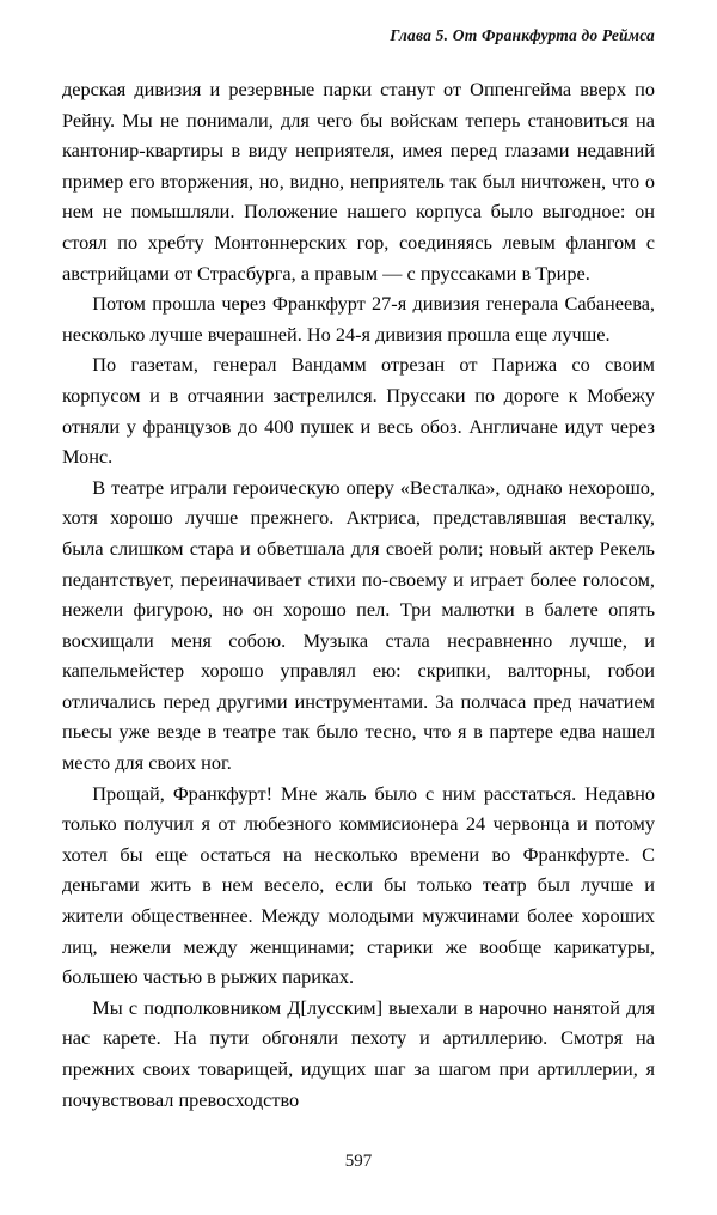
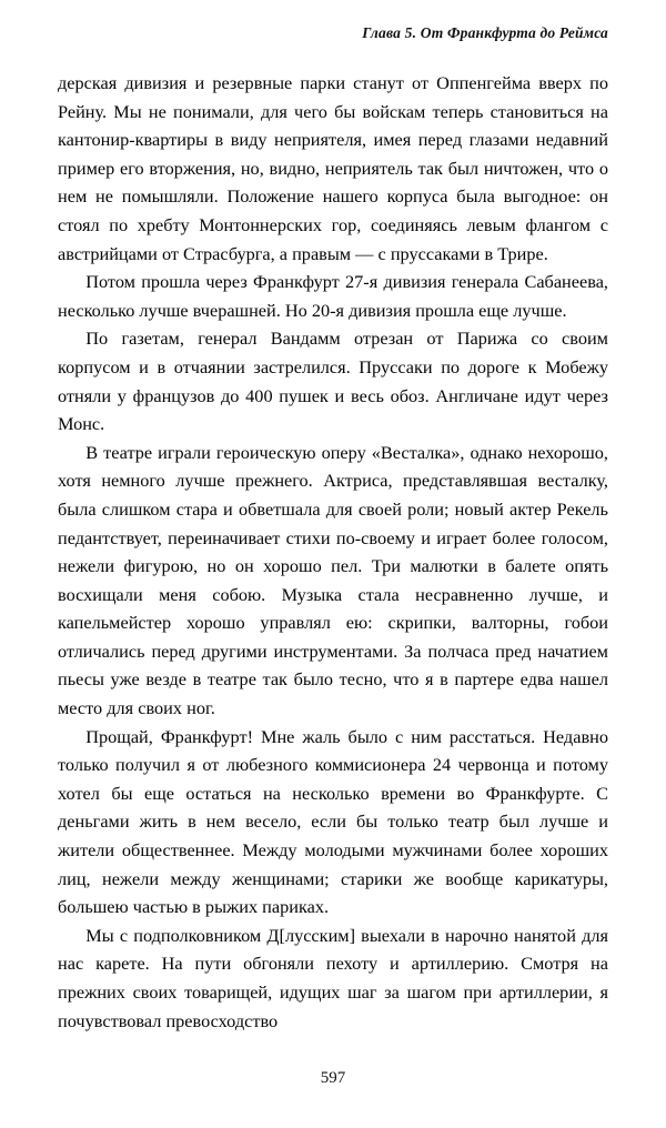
  Глава 5. От Франкфурта до Реймса
- дерская дивизия и резервные парки станут от Оппенгейма вверх по Рейну. Мы не понимали, для чего бы войскам теперь становиться на кантонир-квартиры в виду неприятеля, имея перед глазами недавний пример его вторжения, но, видно, неприятель так был ничтожен, что о нем не помышляли. Положение нашего корпуса было выгодное: он стоял по хребту Монтоннерских гор, соединяясь левым флангом с австрийцами от Страсбурга, а правым — с пруссаками в Трире.
+ дерская дивизия и резервные парки станут от Оппенгейма вверх по Рейну. Мы не понимали, для чего бы войскам теперь становиться на кантонир-квартиры в виду неприятеля, имея перед глазами недавний пример его вторжения, но, видно, неприятель так был ничтожен, что о нем не помышляли. Положение нашего корпуса была выгодное: он стоял по хребту Монтоннерских гор, соединяясь левым флангом с австрийцами от Страсбурга, а правым — с пруссаками в Трире.
- Потом прошла через Франкфурт 27-я дивизия генерала Сабанеева, несколько лучше вчерашней. Но 24-я дивизия прошла еще лучше.
+ Потом прошла через Франкфурт 27-я дивизия генерала Сабанеева, несколько лучше вчерашней. Но 20-я дивизия прошла еще лучше.
  По газетам, генерал Вандамм отрезан от Парижа со своим корпусом и в отчаянии застрелился. Пруссаки по дороге к Мобежу отняли у французов до 400 пушек и весь обоз. Англичане идут через Монс.
- В театре играли героическую оперу «Весталка», однако нехорошо, хотя хорошо лучше прежнего. Актриса, представлявшая весталку, была слишком стара и обветшала для своей роли; новый актер Рекель педантствует, переиначивает стихи по-своему и играет более голосом, нежели фигурою, но он хорошо пел. Три малютки в балете опять восхищали меня собою. Музыка стала несравненно лучше, и капельмейстер хорошо управлял ею: скрипки, валторны, гобои отличались перед другими инструментами. За полчаса пред начатием пьесы уже везде в театре так было тесно, что я в партере едва нашел место для своих ног.
+ В театре играли героическую оперу «Весталка», однако нехорошо, хотя немного лучше прежнего. Актриса, представлявшая весталку, была слишком стара и обветшала для своей роли; новый актер Рекель педантствует, переиначивает стихи по-своему и играет более голосом, нежели фигурою, но он хорошо пел. Три малютки в балете опять восхищали меня собою. Музыка стала несравненно лучше, и капельмейстер хорошо управлял ею: скрипки, валторны, гобои отличались перед другими инструментами. За полчаса пред начатием пьесы уже везде в театре так было тесно, что я в партере едва нашел место для своих ног.
  Прощай, Франкфурт! Мне жаль было с ним расстаться. Недавно только получил я от любезного коммисионера 24 червонца и потому хотел бы еще остаться на несколько времени во Франкфурте. С деньгами жить в нем весело, если бы только театр был лучше и жители общественнее. Между молодыми мужчинами более хороших лиц, нежели между женщинами; старики же вообще карикатуры, большею частью в рыжих париках.
  Мы с подполковником Д[лусским] выехали в нарочно нанятой для нас карете. На пути обгоняли пехоту и артиллерию. Смотря на прежних своих товарищей, идущих шаг за шагом при артиллерии, я почувствовал превосходство
  597
